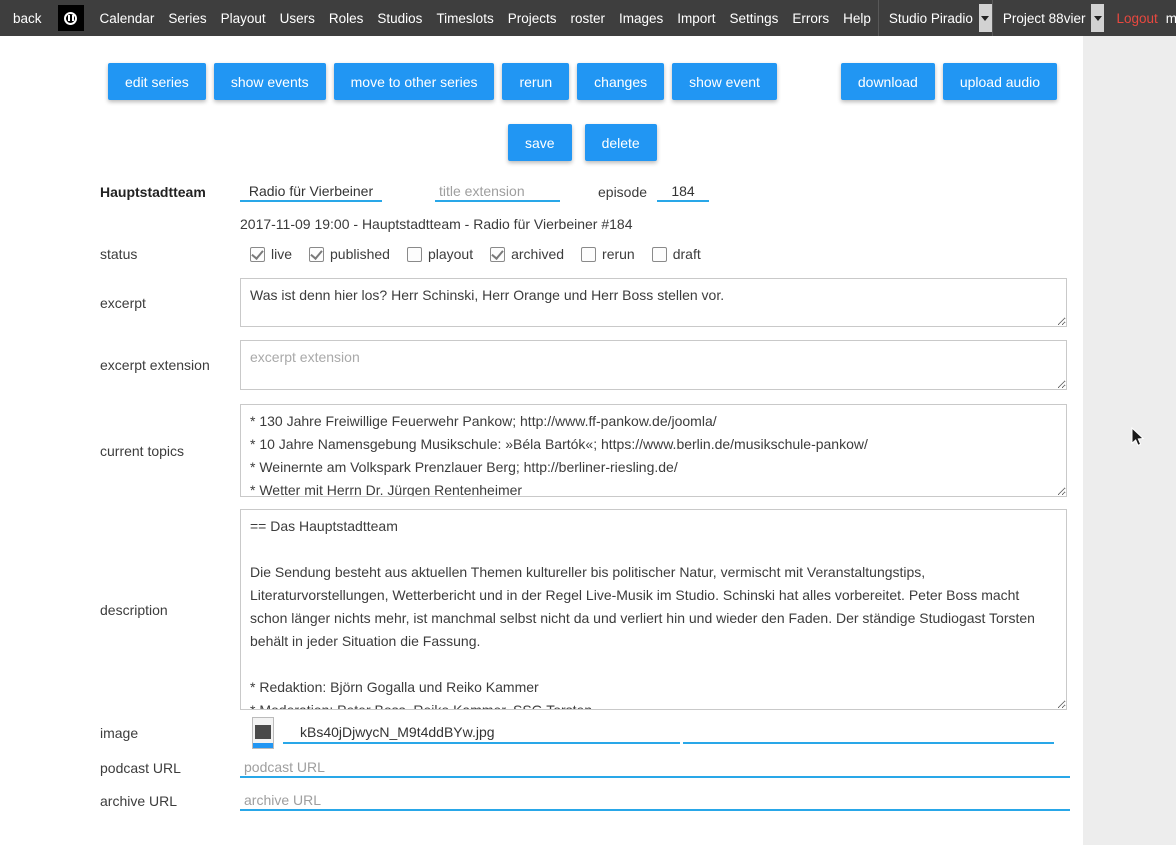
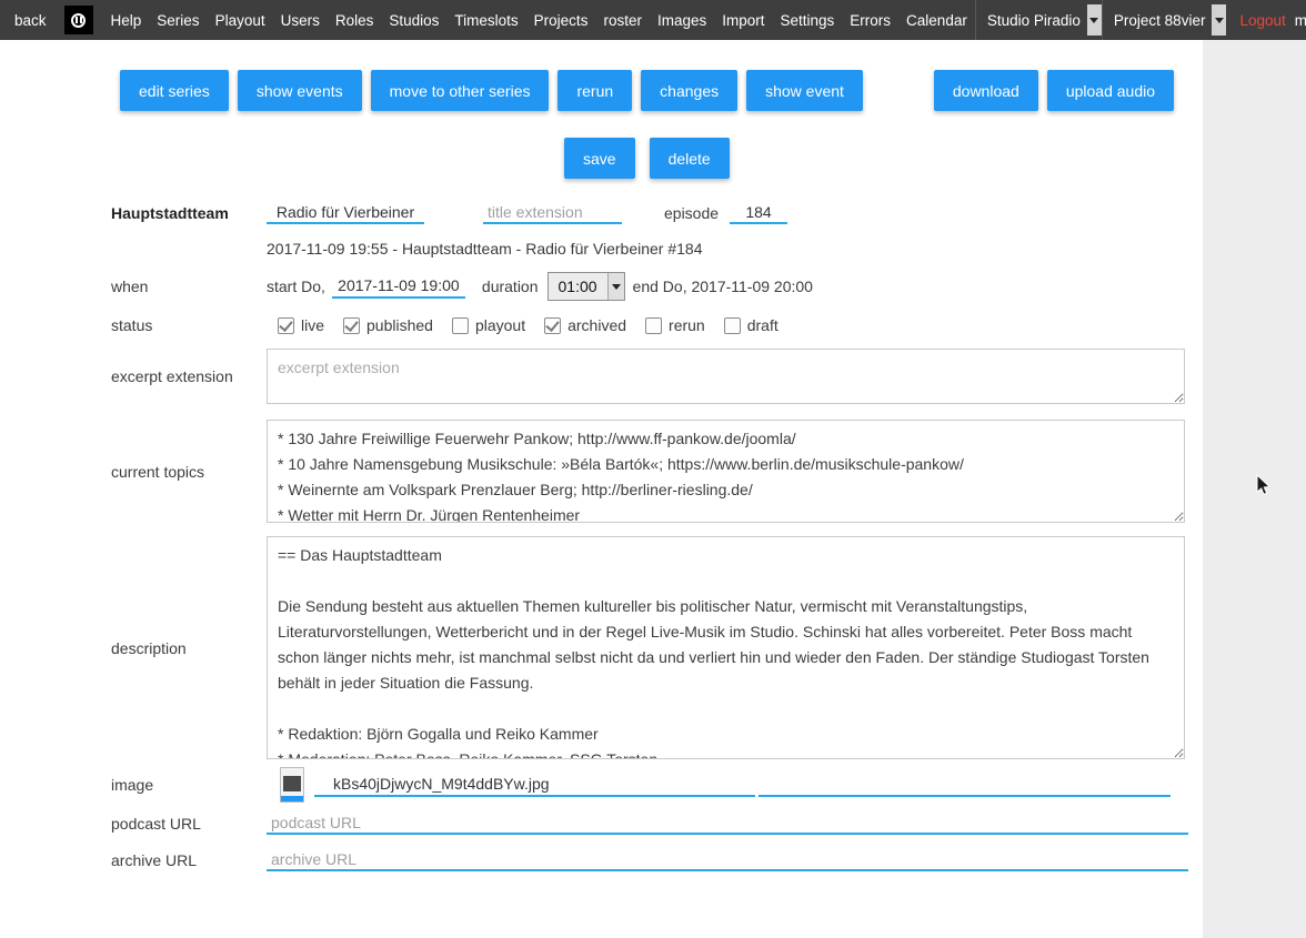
  back
- Calendar
+ Help
  Series
  Playout
  Users
  Roles
  Studios
  Timeslots
  Projects
  roster
  Images
  Import
  Settings
  Errors
- Help
+ Calendar
  Studio Piradio
  Project 88vier
  Logout
  edit series
  show events
  move to other series
  rerun
  changes
  show event
  download
  upload audio
  save
  delete
  Hauptstadtteam
  Radio für Vierbeiner
  title extension
  episode
  184
- 2017-11-09 19:00 - Hauptstadtteam - Radio für Vierbeiner #184
+ 2017-11-09 19:55 - Hauptstadtteam - Radio für Vierbeiner #184
+ when
+ start Do,
+ 2017-11-09 19:00
+ duration
+ 01:00
+ end Do, 2017-11-09 20:00
  status
  live
  published
  playout
  archived
  rerun
  draft
- excerpt
- Was ist denn hier los? Herr Schinski, Herr Orange und Herr Boss stellen vor.
  excerpt extension
  excerpt extension
  current topics
  * 130 Jahre Freiwillige Feuerwehr Pankow; http://www.ff-pankow.de/joomla/
  * 10 Jahre Namensgebung Musikschule: »Béla Bartók«; https://www.berlin.de/musikschule-pankow/
  * Weinernte am Volkspark Prenzlauer Berg; http://berliner-riesling.de/
  description
  == Das Hauptstadtteam
  image
  kBs40jDjwycN_M9t4ddBYw.jpg
  podcast URL
  podcast URL
  archive URL
  archive URL
